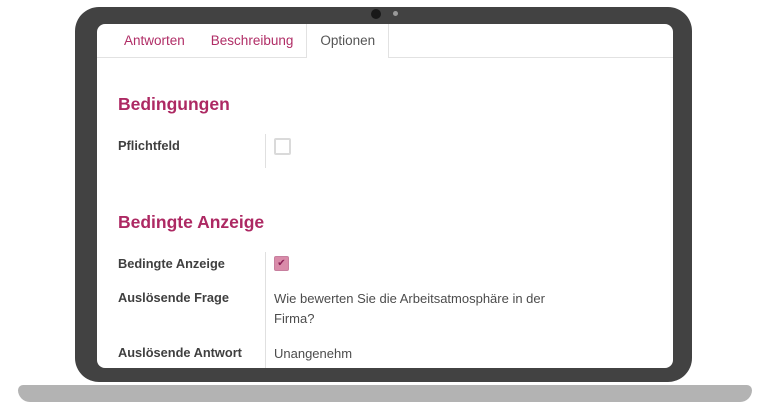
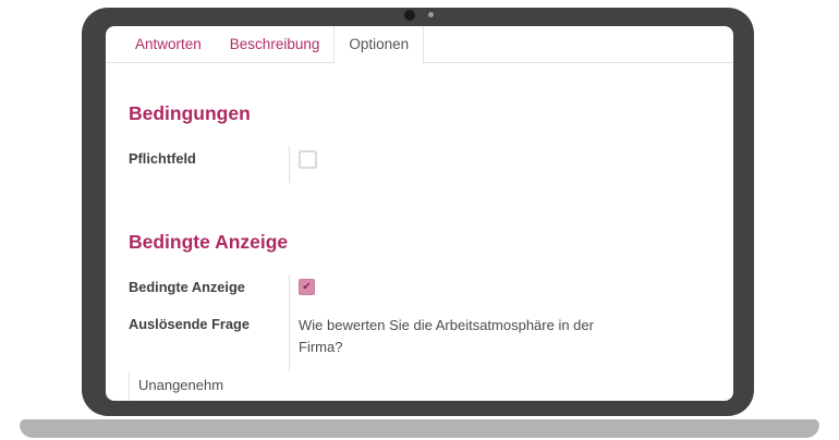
  Antworten
  Beschreibung
  Optionen
  Bedingungen
  Pflichtfeld
  Bedingte Anzeige
  Bedingte Anzeige
  ✔
  Auslösende Frage
  Wie bewerten Sie die Arbeitsatmosphäre in der Firma?
- Auslösende Antwort
  Unangenehm
